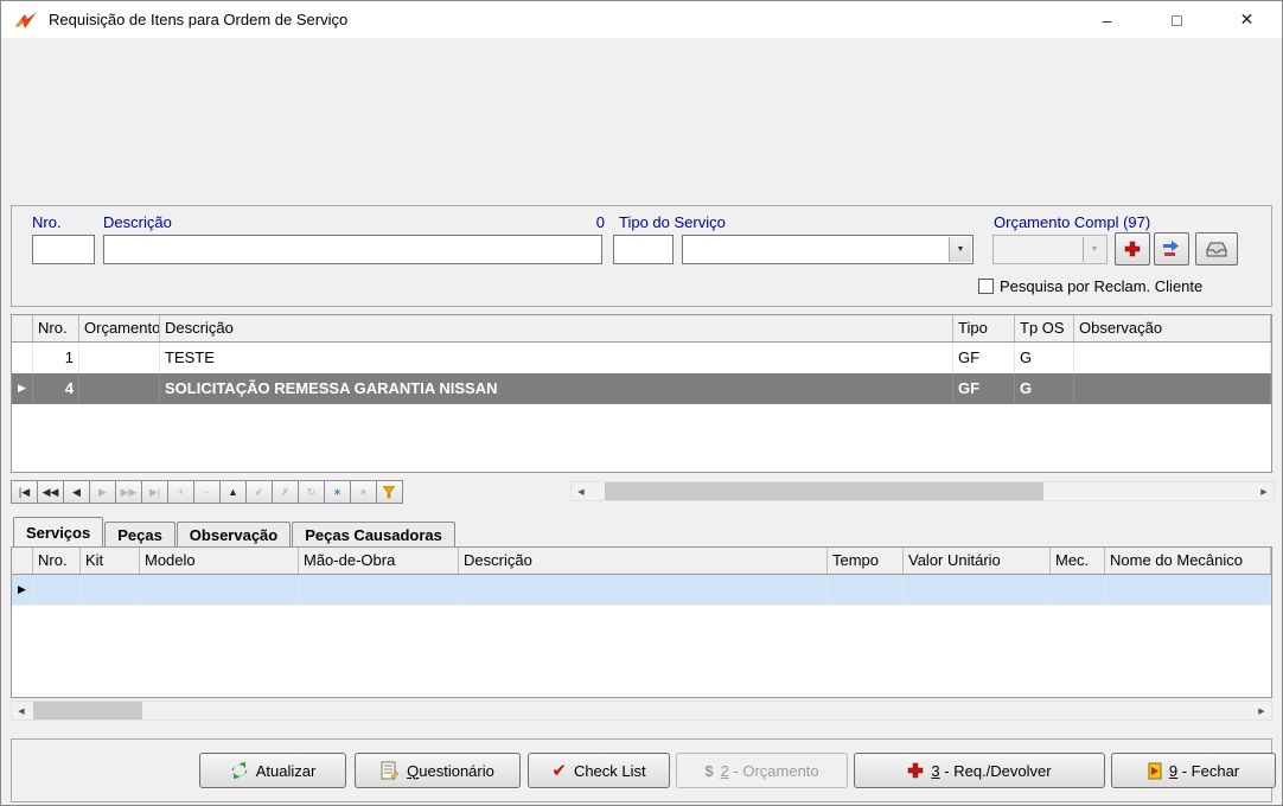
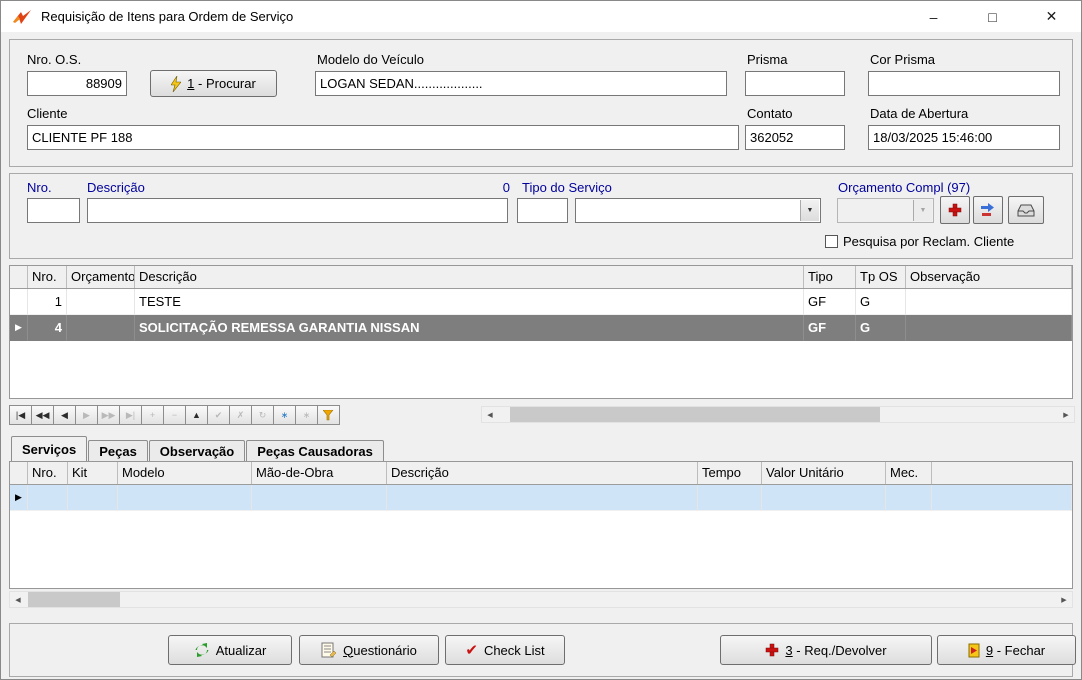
  Requisição de Itens para Ordem de Serviço
  –
  □
  ✕
+ Nro. O.S.
+ 88909
+ 1 - Procurar
+ Modelo do Veículo
+ LOGAN SEDAN...................
+ Prisma
+ Cor Prisma
+ Cliente
+ CLIENTE PF 188
+ Contato
+ 362052
+ Data de Abertura
+ 18/03/2025 15:46:00
  Nro.
  Descrição
  0
  Tipo do Serviço
  Orçamento Compl (97)
  Pesquisa por Reclam. Cliente
  Nro.
  Orçamento
  Descrição
  Tipo
  Tp OS
  Observação
  1
  TESTE
  GF
  G
  ▶
  4
  SOLICITAÇÃO REMESSA GARANTIA NISSAN
  GF
  G
  |◀
  ◀◀
  ◀
  ▶
  ▶▶
  ▶|
  +
  −
  ▲
  ✔
  ✗
  ↻
  ∗
  ∗
  Serviços
  Peças
  Observação
  Peças Causadoras
  Nro.
  Kit
  Modelo
  Mão-de-Obra
  Descrição
  Tempo
  Valor Unitário
  Mec.
- Nome do Mecânico
  ▶
  Atualizar
  Questionário
  ✔
  Check List
- $
- 2 - Orçamento
  3 - Req./Devolver
  9 - Fechar
